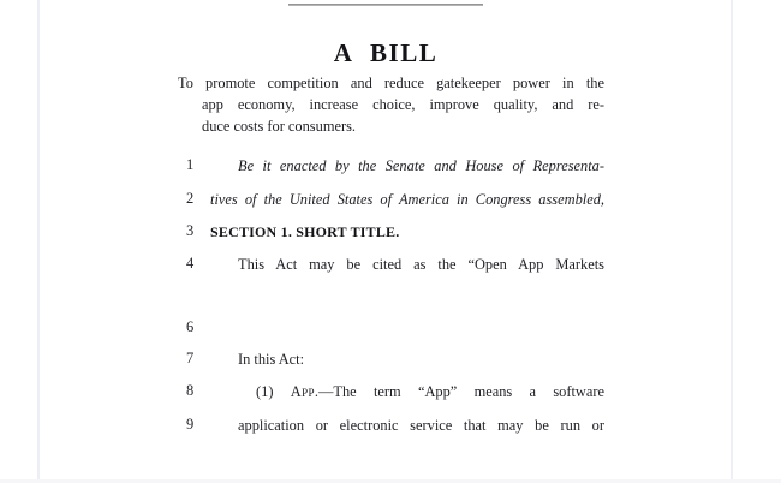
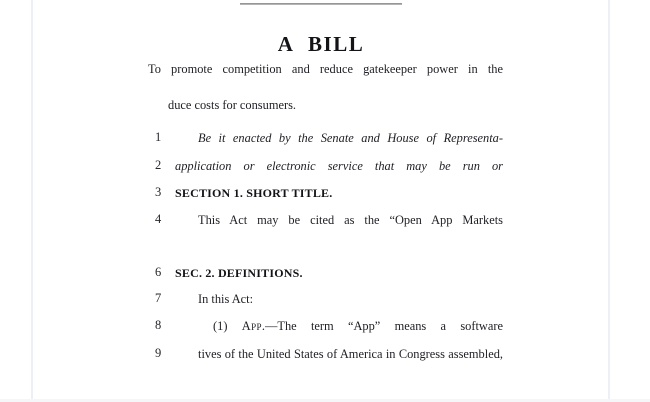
  A BILL
  To promote competition and reduce gatekeeper power in the
- app economy, increase choice, improve quality, and re-
  duce costs for consumers.
  1
  Be it enacted by the Senate and House of Representa-
  2
- tives of the United States of America in Congress assembled,
+ application or electronic service that may be run or
  3
  SECTION 1. SHORT TITLE.
  4
  This Act may be cited as the “Open App Markets
  6
+ SEC. 2. DEFINITIONS.
  7
  In this Act:
  8
  (1) App.—The term “App” means a software
  9
- application or electronic service that may be run or
+ tives of the United States of America in Congress assembled,
